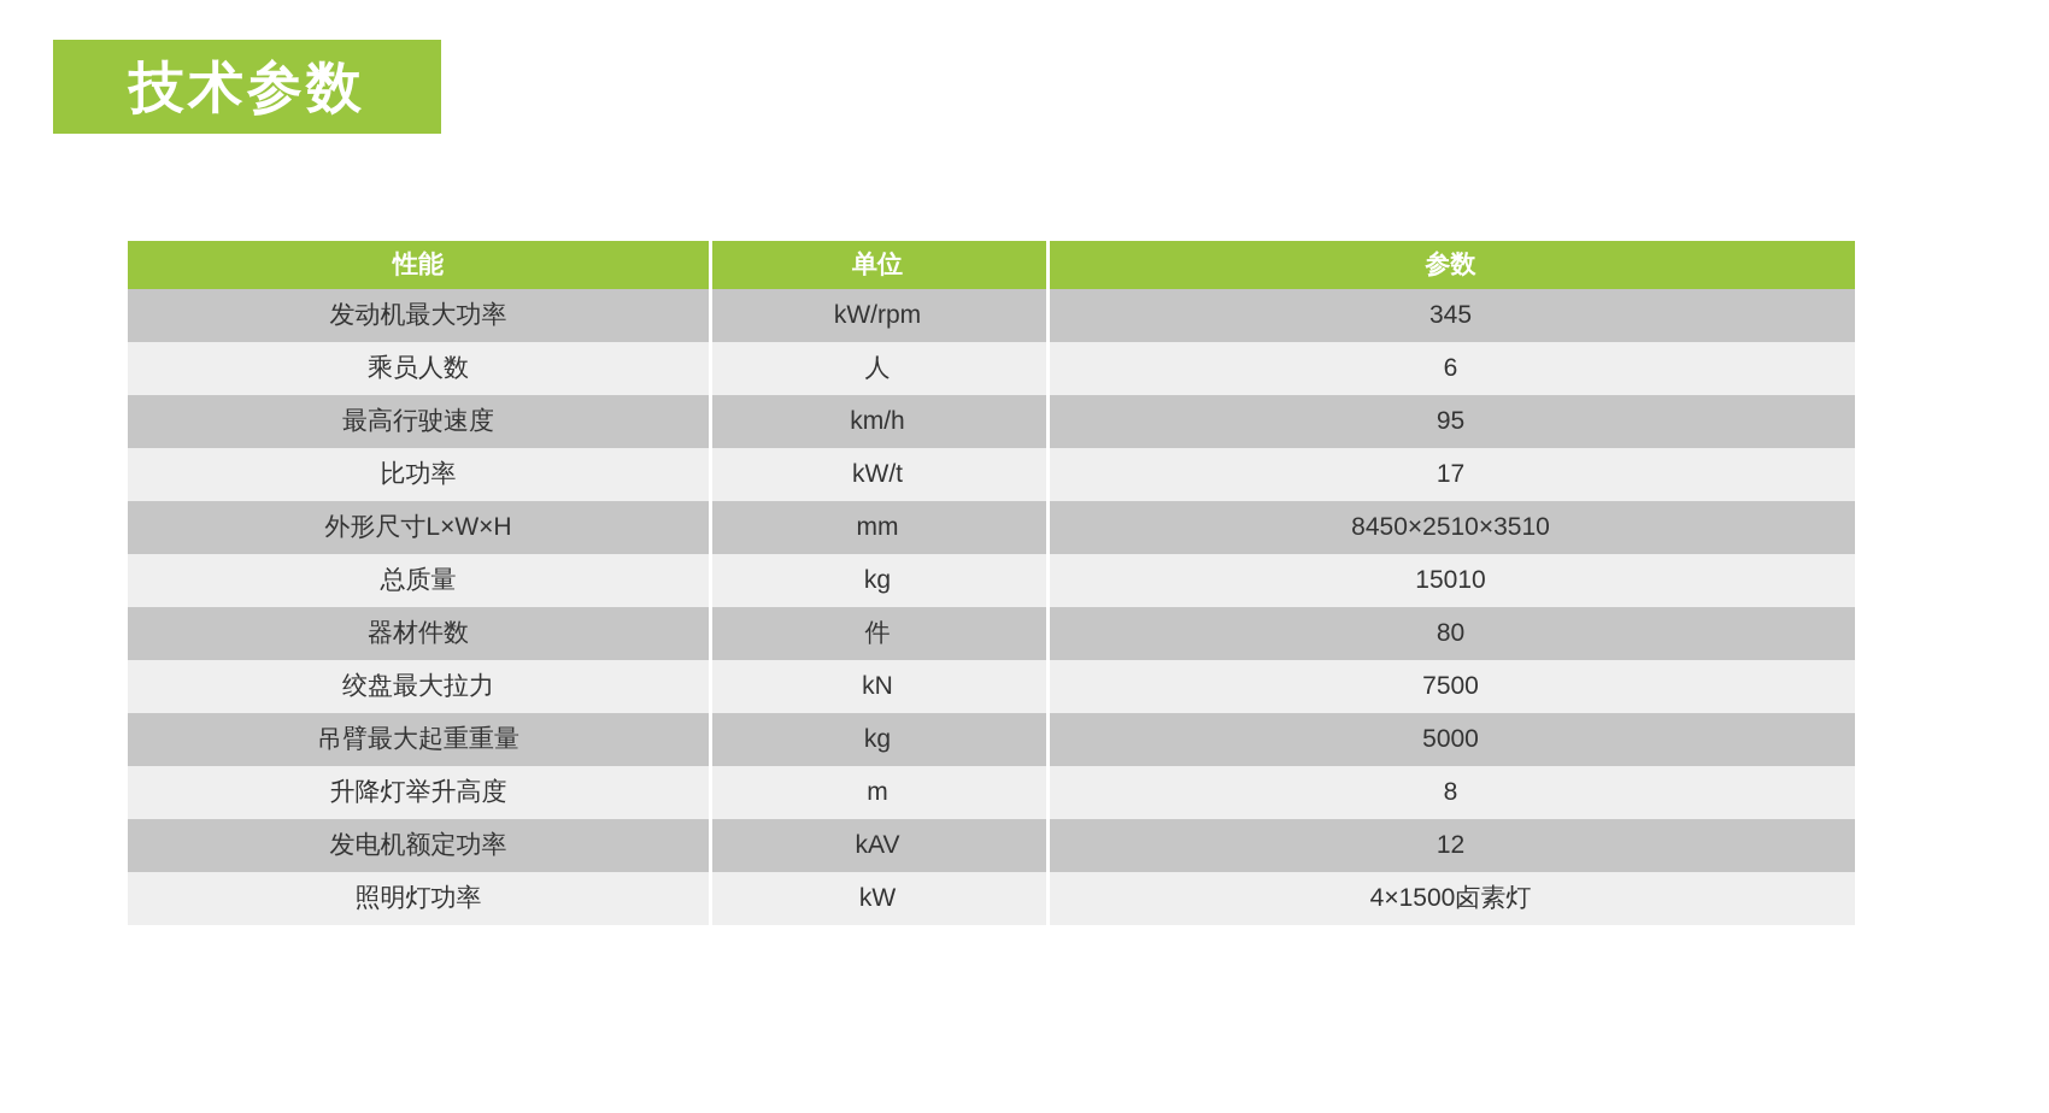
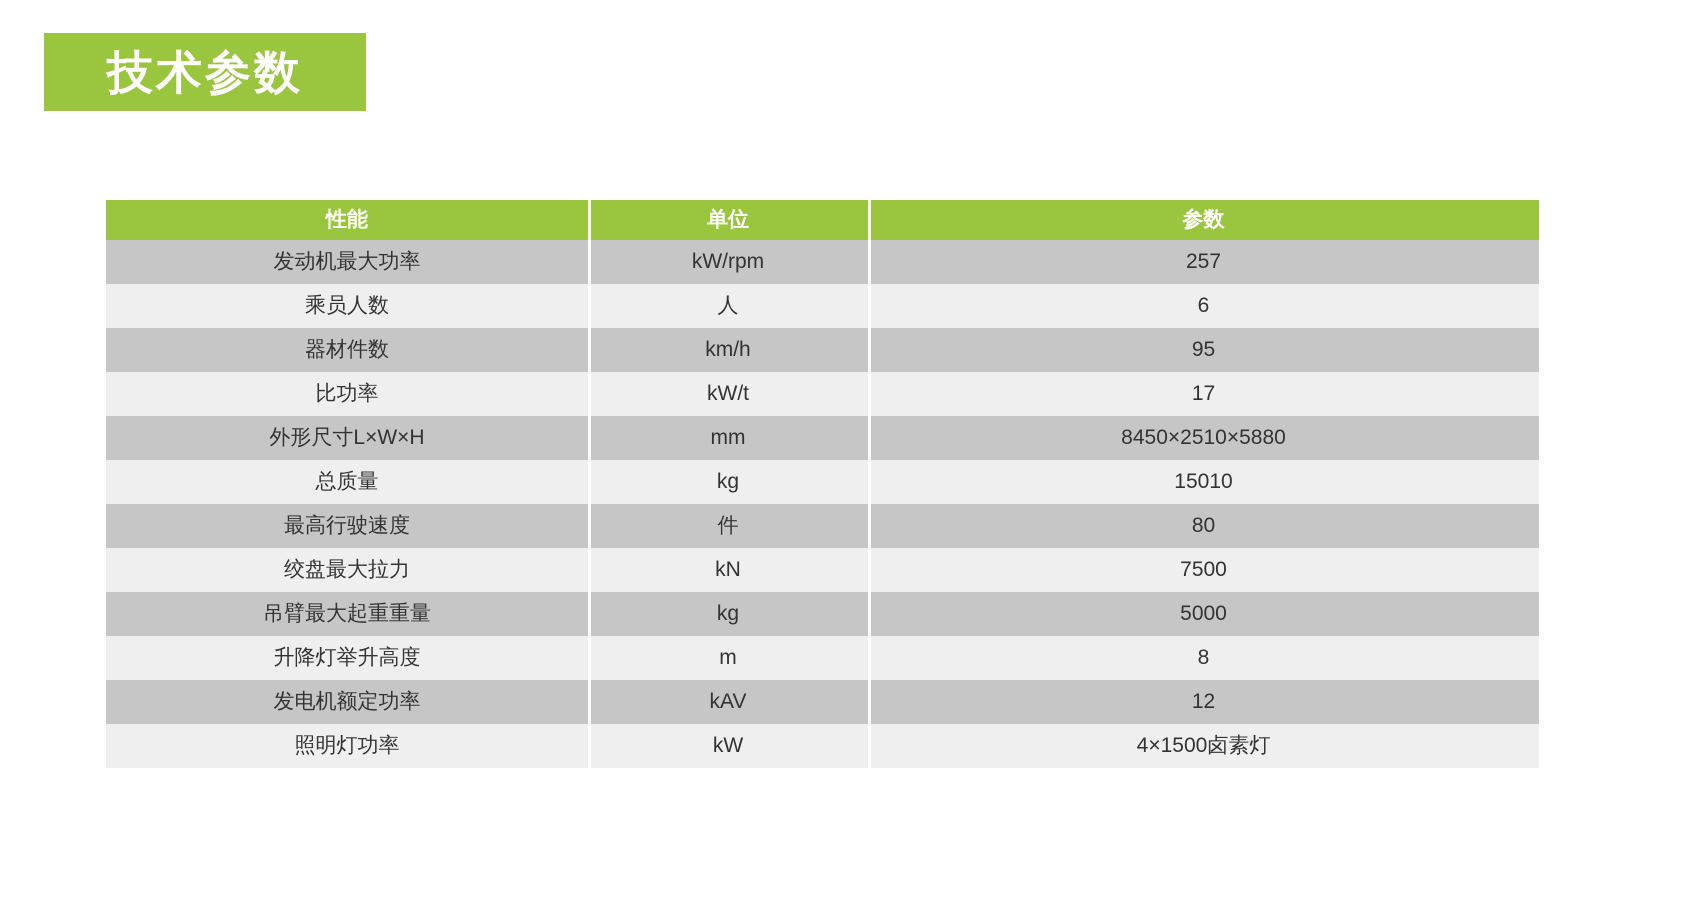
  技术参数
  性能	单位	参数
- 发动机最大功率	kW/rpm	345
+ 发动机最大功率	kW/rpm	257
  乘员人数	人	6
- 最高行驶速度	km/h	95
+ 器材件数	km/h	95
  比功率	kW/t	17
- 外形尺寸L×W×H	mm	8450×2510×3510
+ 外形尺寸L×W×H	mm	8450×2510×5880
  总质量	kg	15010
- 器材件数	件	80
+ 最高行驶速度	件	80
  绞盘最大拉力	kN	7500
  吊臂最大起重重量	kg	5000
  升降灯举升高度	m	8
  发电机额定功率	kAV	12
  照明灯功率	kW	4×1500卤素灯
